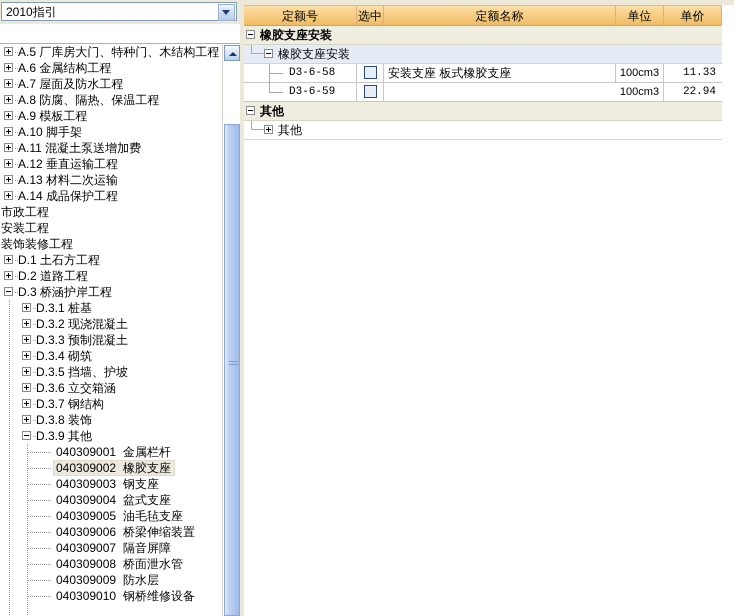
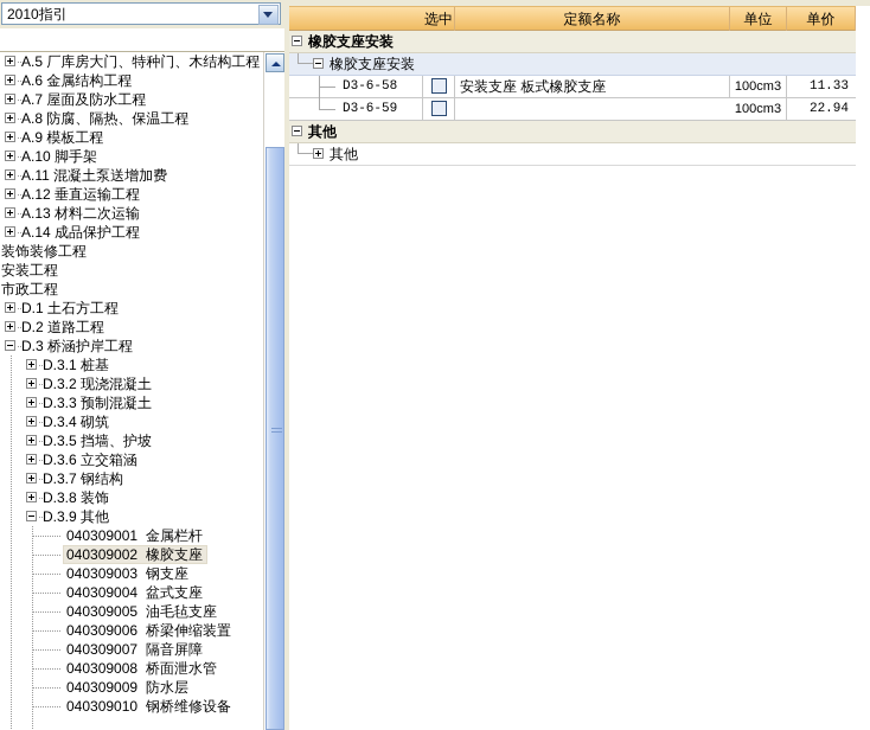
  2010指引
  A.5 厂库房大门、特种门、木结构工程
  A.6 金属结构工程
  A.7 屋面及防水工程
  A.8 防腐、隔热、保温工程
  A.9 模板工程
  A.10 脚手架
  A.11 混凝土泵送增加费
  A.12 垂直运输工程
  A.13 材料二次运输
  A.14 成品保护工程
- 市政工程
+ 装饰装修工程
  安装工程
- 装饰装修工程
+ 市政工程
  D.1 土石方工程
  D.2 道路工程
  D.3 桥涵护岸工程
  D.3.1 桩基
  D.3.2 现浇混凝土
  D.3.3 预制混凝土
  D.3.4 砌筑
  D.3.5 挡墙、护坡
  D.3.6 立交箱涵
  D.3.7 钢结构
  D.3.8 装饰
  D.3.9 其他
  040309001
  金属栏杆
  040309002
  橡胶支座
  040309003
  钢支座
  040309004
  盆式支座
  040309005
  油毛毡支座
  040309006
  桥梁伸缩装置
  040309007
  隔音屏障
  040309008
  桥面泄水管
  040309009
  防水层
  040309010
  钢桥维修设备
- 定额号
  选中
  定额名称
  单位
  单价
  橡胶支座安装
  橡胶支座安装
  D3-6-58
  安装支座 板式橡胶支座
  100cm3
  11.33
  D3-6-59
  100cm3
  22.94
  其他
  其他
